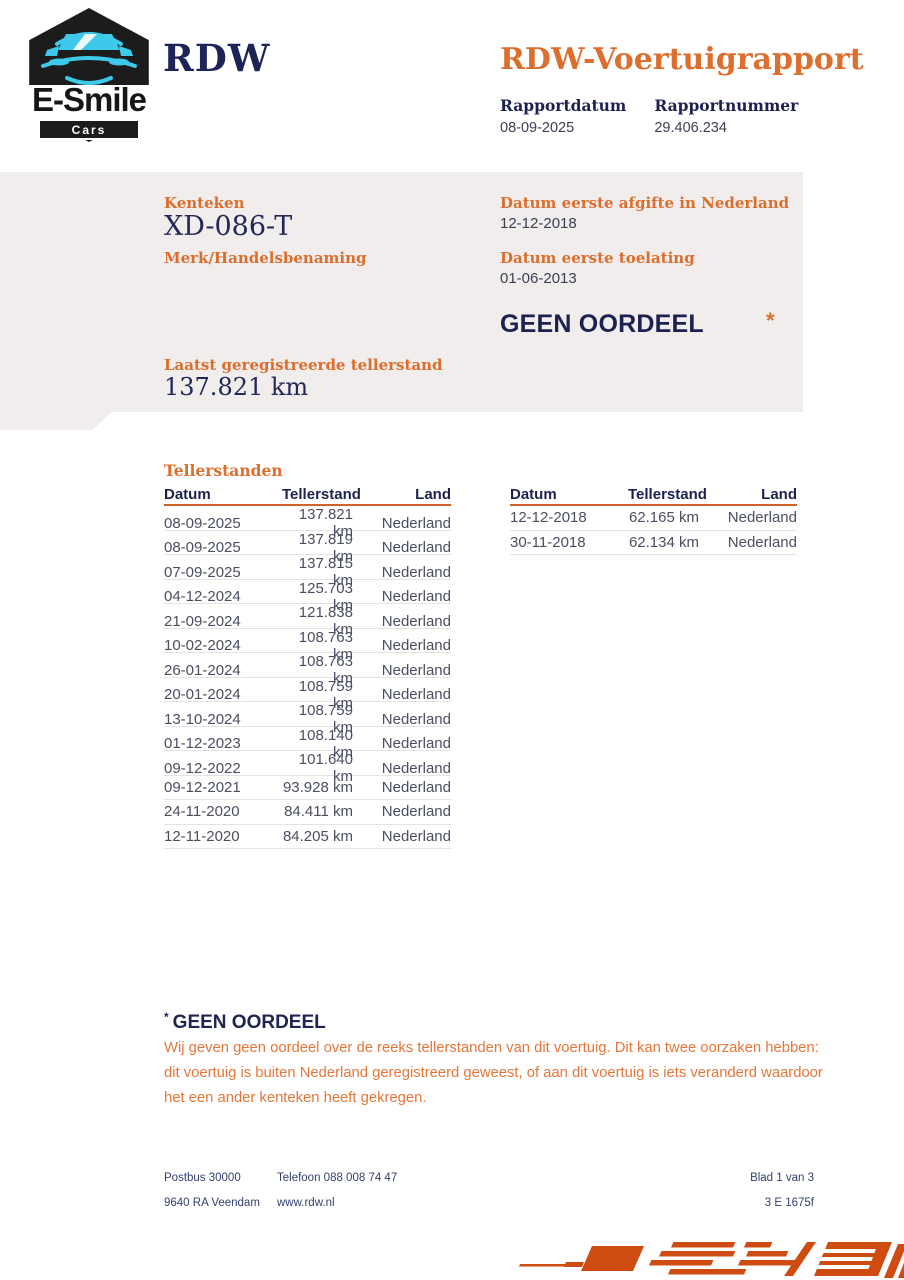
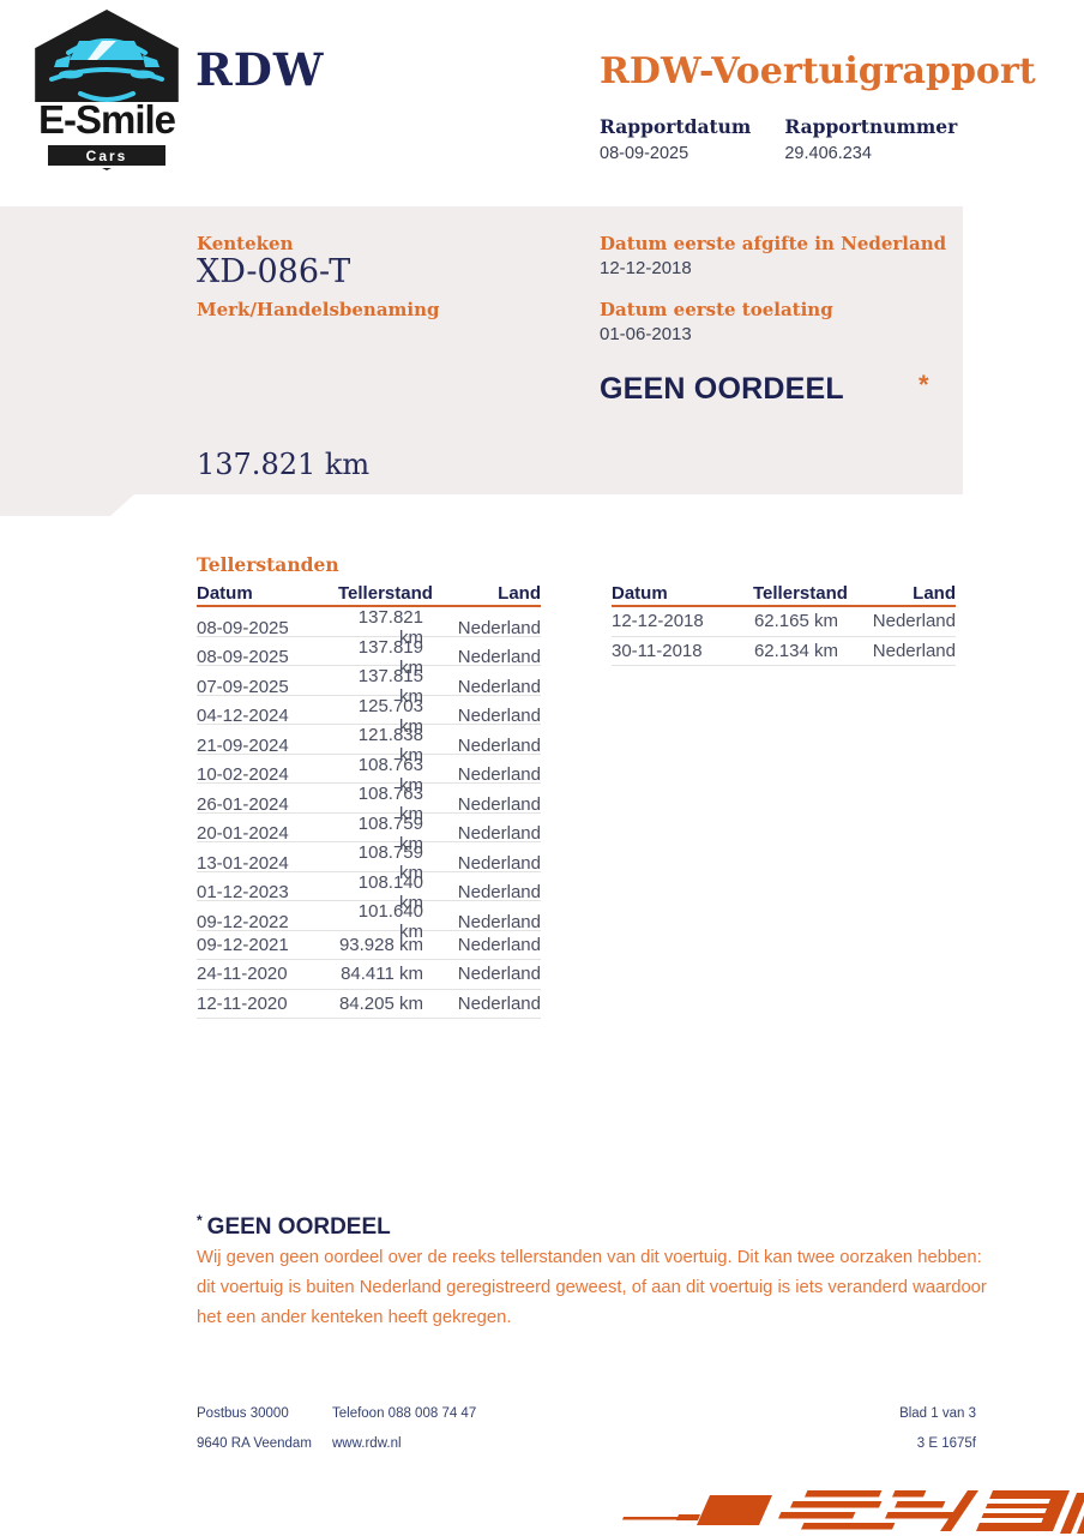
  E-Smile
  Cars
  RDW
  RDW-Voertuigrapport
  Rapportdatum
  08-09-2025
  Rapportnummer
  29.406.234
  Kenteken
  XD-086-T
  Merk/Handelsbenaming
- Laatst geregistreerde tellerstand
  137.821 km
  Datum eerste afgifte in Nederland
  12-12-2018
  Datum eerste toelating
  01-06-2013
  GEEN OORDEEL
  *
  Tellerstanden
  Datum
  Tellerstan
  Land
  08-09-2025
  137.821 km
  Nederland
  08-09-2025
  137.819 km
  Nederland
  07-09-2025
  137.815 km
  Nederland
  04-12-2024
  125.703 km
  Nederland
  21-09-2024
  121.838 km
  Nederland
  10-02-2024
  108.763 km
  Nederland
  26-01-2024
  108.763 km
  Nederland
  20-01-2024
  108.759 km
  Nederland
- 13-10-2024
+ 13-01-2024
  108.759 km
  Nederland
  01-12-2023
  108.140 km
  Nederland
  09-12-2022
  101.640 km
  Nederland
  09-12-2021
  93.928 km
  Nederland
  24-11-2020
  84.411 km
  Nederland
  12-11-2020
  84.205 km
  Nederland
  Datum
  Tellerstan
  Land
  12-12-2018
  62.165 km
  Nederland
  30-11-2018
  62.134 km
  Nederland
  * GEEN OORDEEL
  Wij geven geen oordeel over de reeks tellerstanden van dit voertuig. Dit kan twee oorzaken hebben: dit voertuig is buiten Nederland geregistreerd geweest, of aan dit voertuig is iets veranderd waardoor het een ander kenteken heeft gekregen.
  Postbus 30000
  9640 RA Veendam
  Telefoon 088 008 74 47
  www.rdw.nl
  Blad 1 van 3
  3 E 1675f
